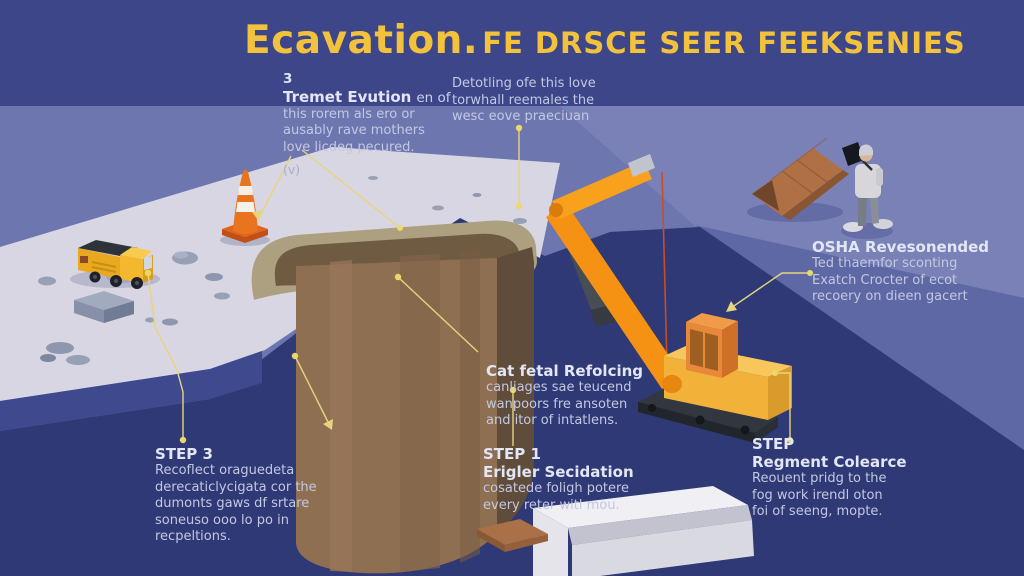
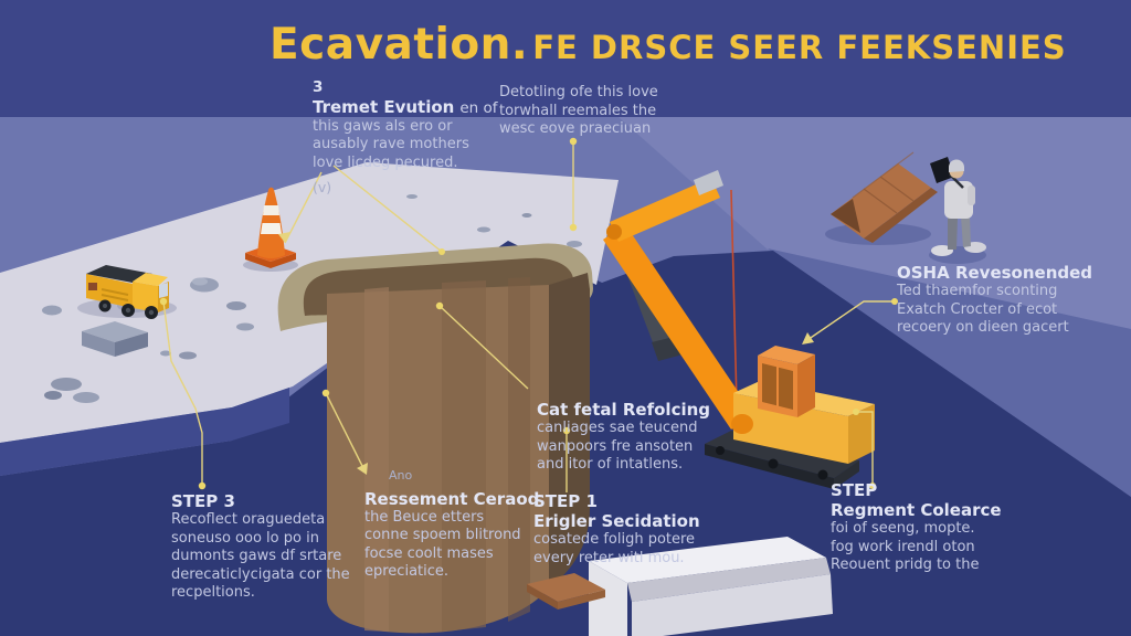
  Ecavation.FE DRSCE SEER FEEKSENIES
  3
  Tremet Evution en of
- this rorem als ero or
+ this gaws als ero or
  ausably rave mothers
  love licdeg pecured.
  (v)
  Detotling ofe this love
  torwhall reemales the
  wesc eove praeciuan
  OSHA Revesonended
  Ted thaemfor sconting
  Exatch Crocter of ecot
  recoery on dieen gacert
  Cat fetal Refolcing
  canliages sae teucend
  wanpoors fre ansoten
  and itor of intatlens.
  STEP 3
  Recoflect oraguedeta
- derecaticlycigata cor the
+ soneuso ooo lo po in
  dumonts gaws df srtare
- soneuso ooo lo po in
+ derecaticlycigata cor the
  recpeltions.
+ Ano
+ Ressement Ceraod
+ the Beuce etters
+ conne spoem blitrond
+ focse coolt mases
+ epreciatice.
  STEP 1
  Erigler Secidation
  cosatede foligh potere
  every reter witl mou.
  STEP
  Regment Colearce
- Reouent pridg to the
+ foi of seeng, mopte.
  fog work irendl oton
- foi of seeng, mopte.
+ Reouent pridg to the
